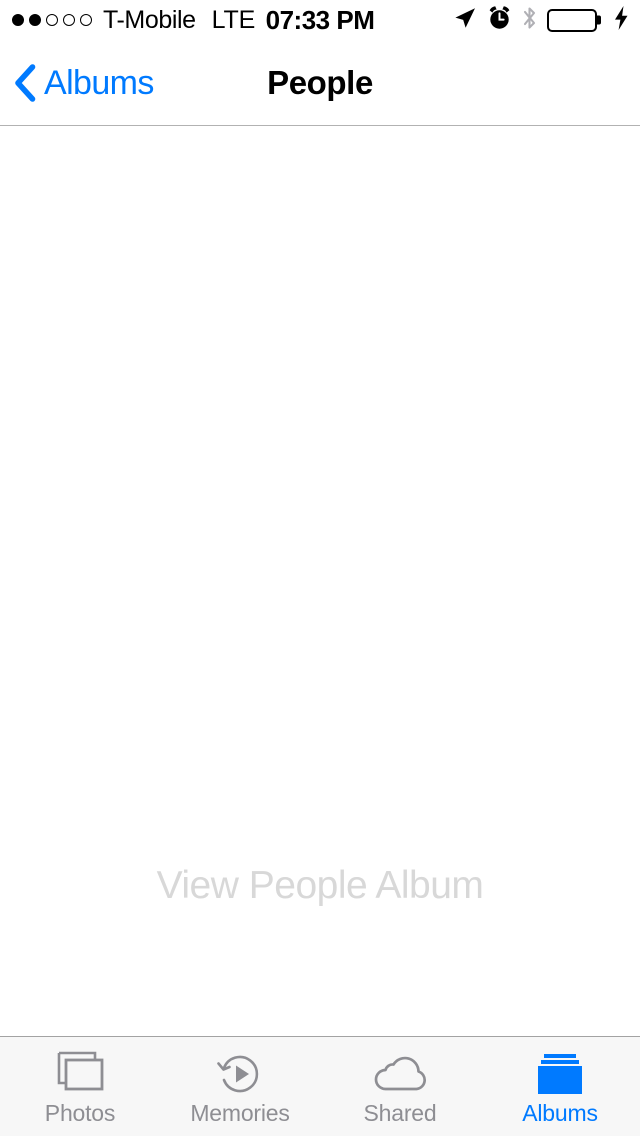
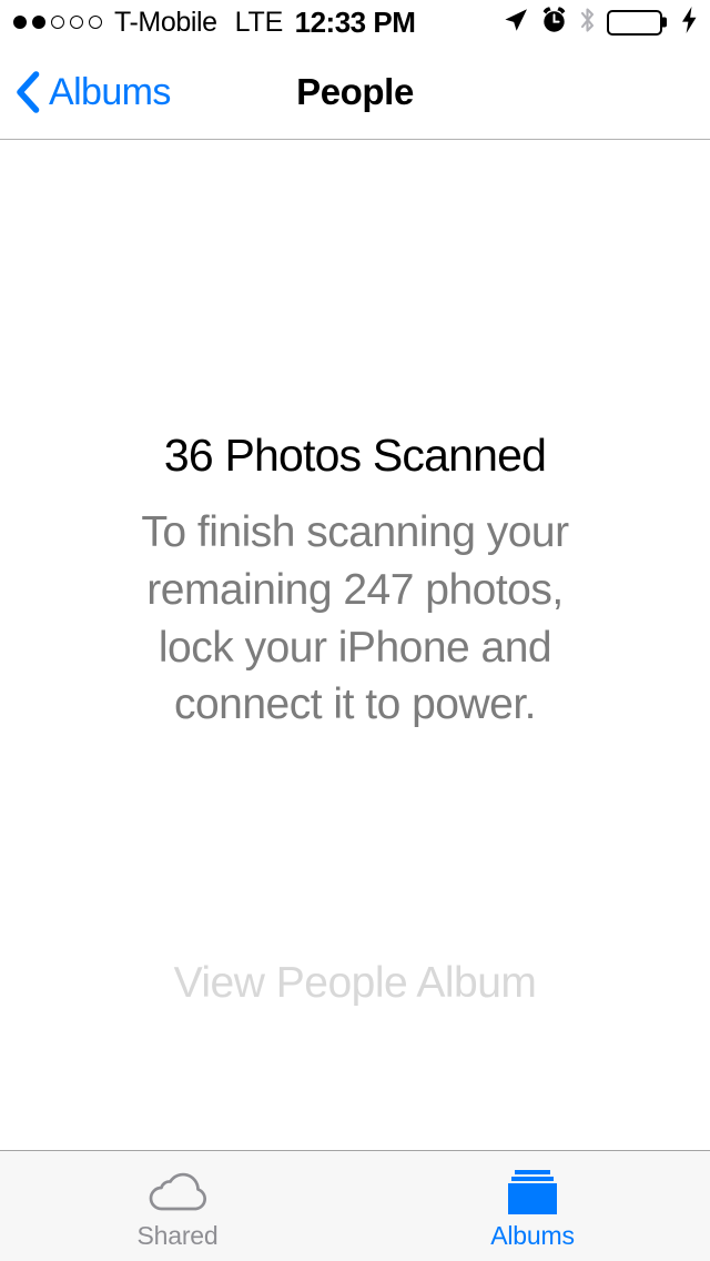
  T-Mobile
  LTE
- 07:33 PM
+ 12:33 PM
  Albums
  People
+ 36 Photos Scanned
+ To finish scanning your remaining 247 photos, lock your iPhone and connect it to power.
  View People Album
- Photos
- Memories
  Shared
  Albums
